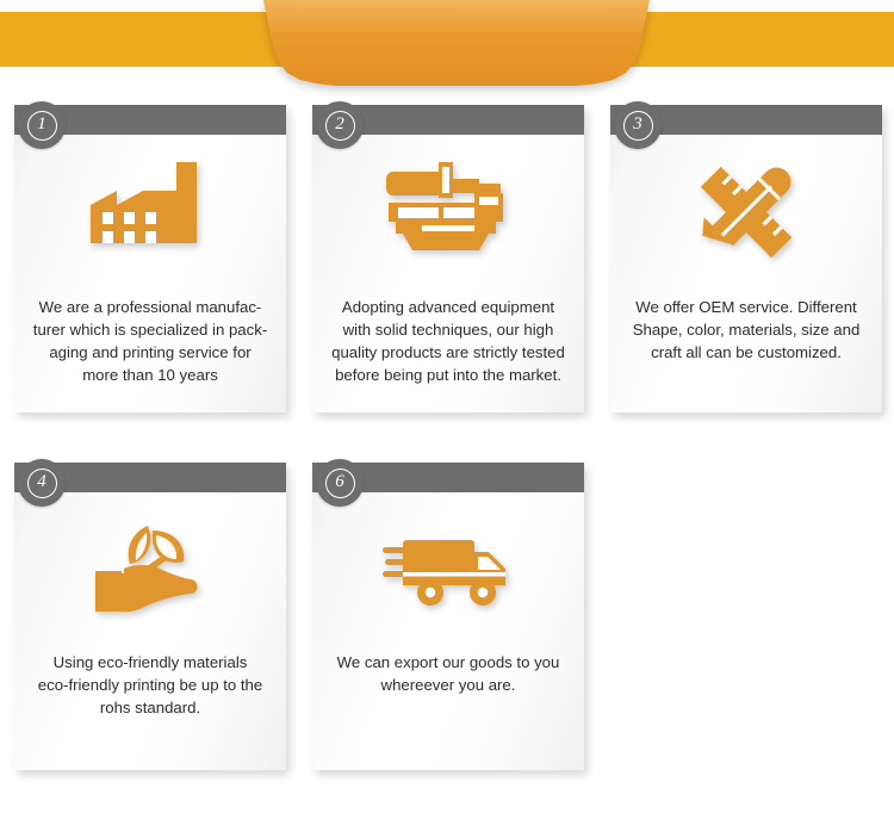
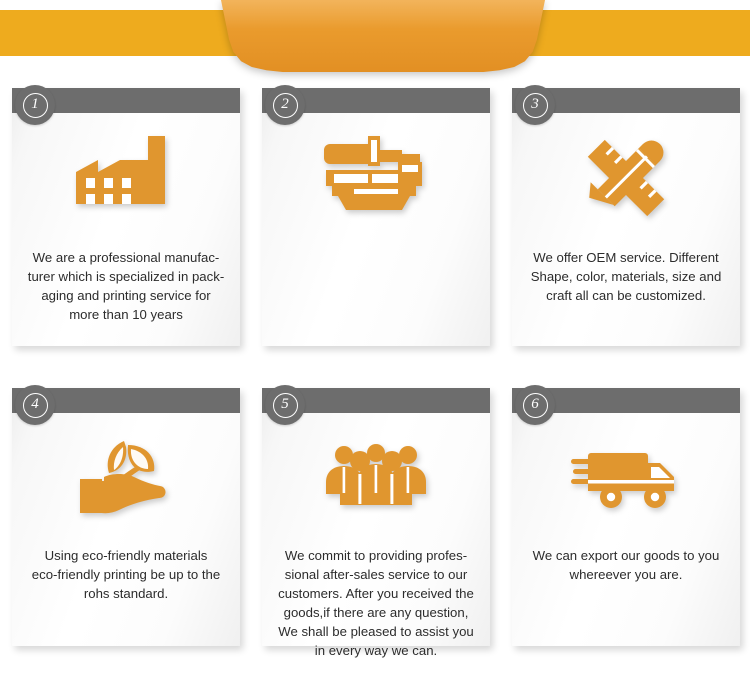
  1
  We are a professional manufac-
  turer which is specialized in pack-
  aging and printing service for
  more than 10 years
  2
- Adopting advanced equipment
- with solid techniques, our high
- quality products are strictly tested
- before being put into the market.
  3
  We offer OEM service. Different
  Shape, color, materials, size and
  craft all can be customized.
  4
  Using eco-friendly materials
  eco-friendly printing be up to the
  rohs standard.
+ 5
+ We commit to providing profes-
+ sional after-sales service to our
+ customers. After you received the
+ goods,if there are any question,
+ We shall be pleased to assist you
+ in every way we can.
  6
  We can export our goods to you
  whereever you are.
